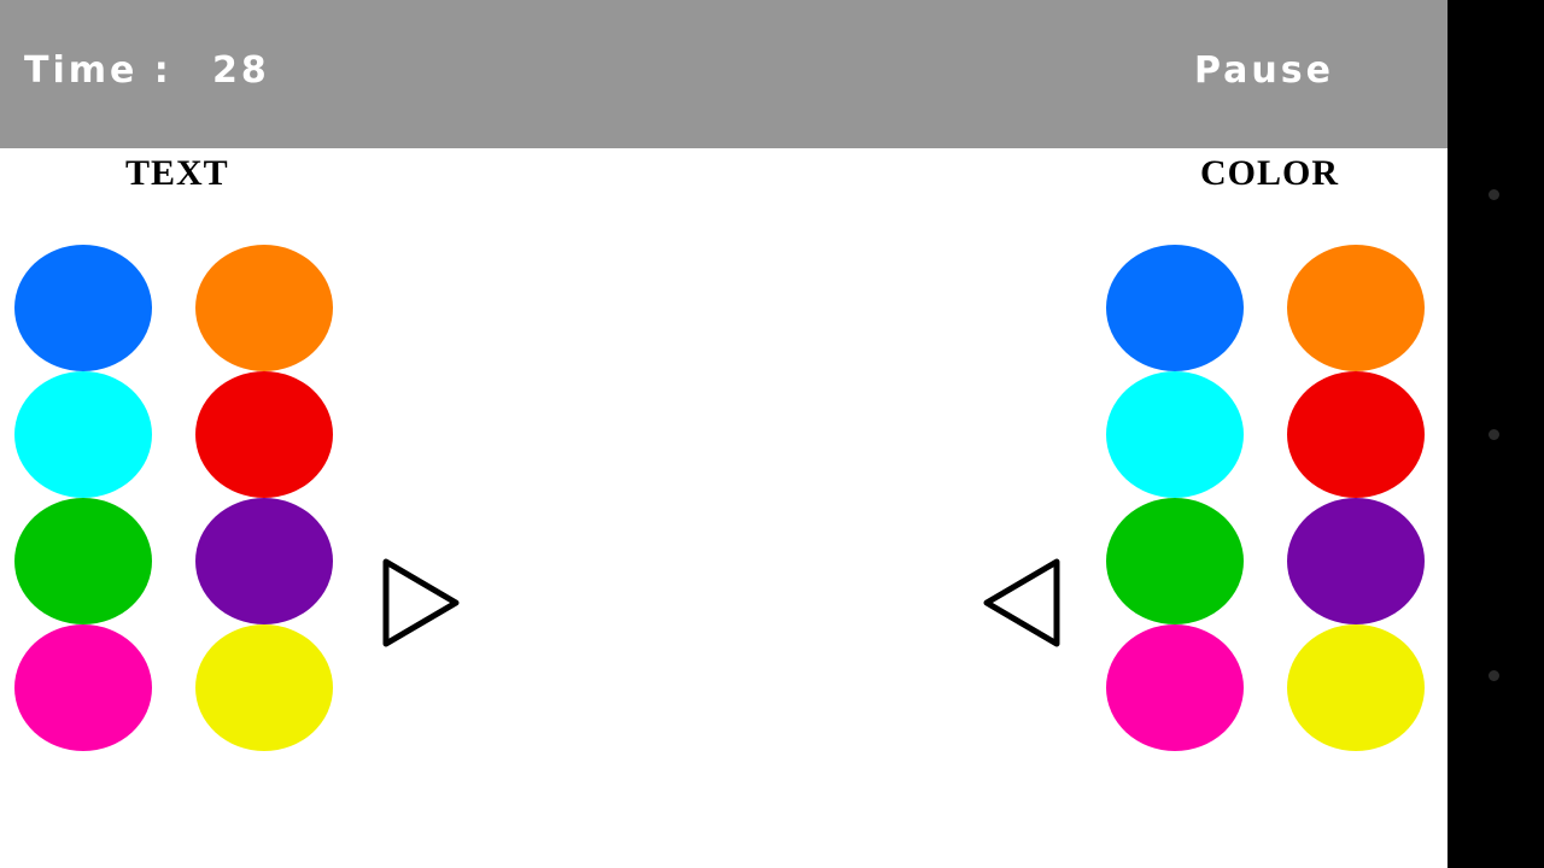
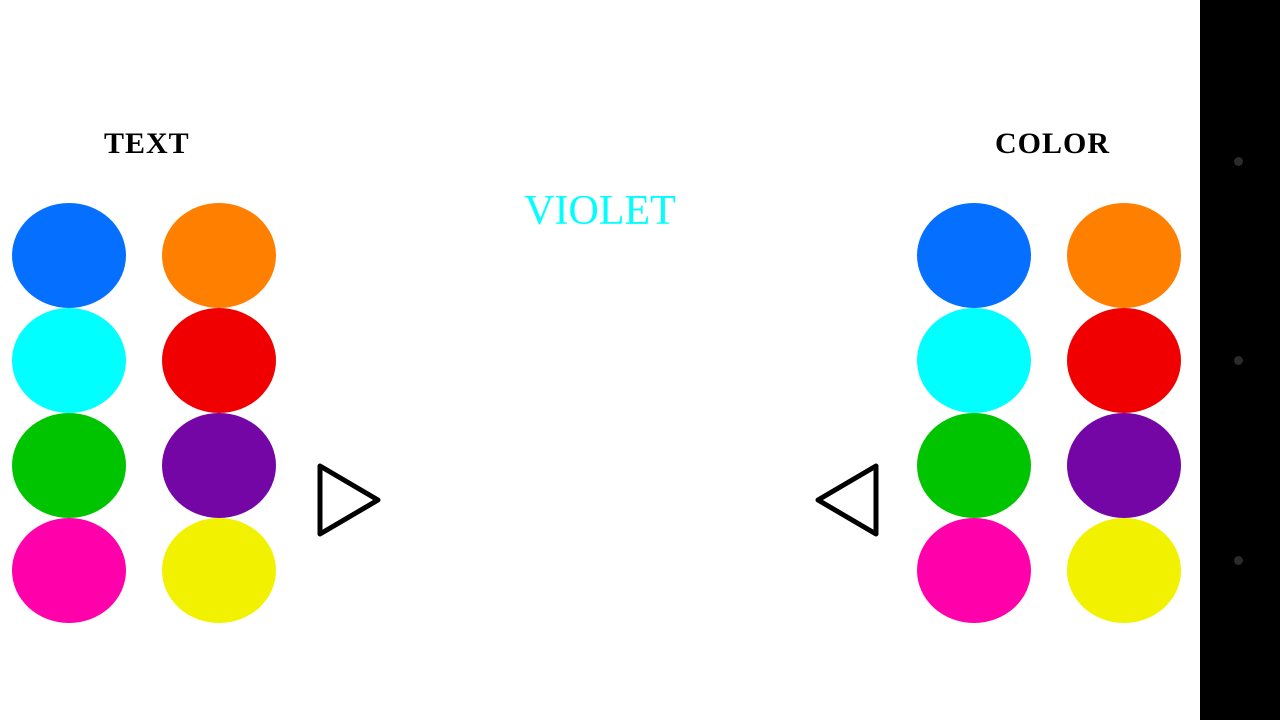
- Time :
- 28
- Pause
  TEXT
  COLOR
+ VIOLET
